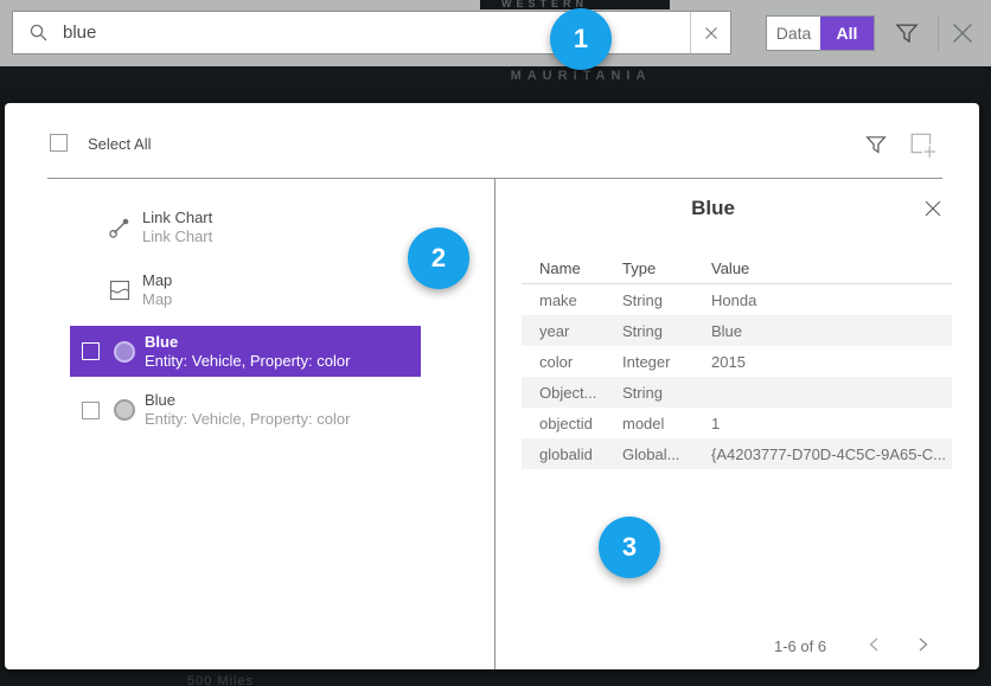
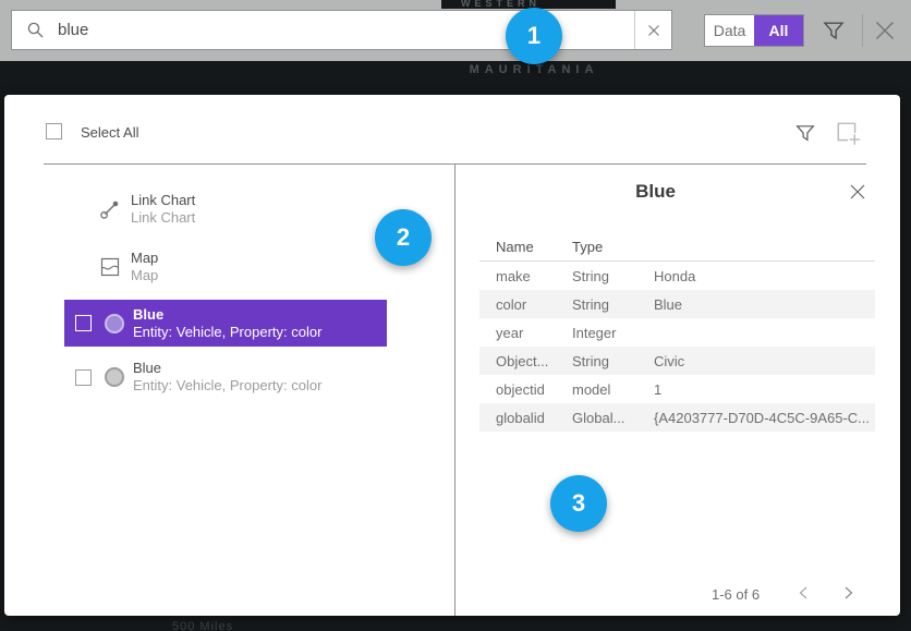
  MAURITANIA
  500 Miles
  blue
  Data
  All
  WESTERN
  Select All
  Link Chart
  Link Chart
  Map
  Map
  Blue
  Entity: Vehicle, Property: color
  Blue
  Entity: Vehicle, Property: color
  Blue
  Name
  Type
- Value
  make
  String
  Honda
- year
+ color
  String
  Blue
- color
+ year
  Integer
- 2015
  Object...
  String
+ Civic
  objectid
  model
  1
  globalid
  Global...
  {A4203777-D70D-4C5C-9A65-C...
  1-6 of 6
  1
  2
  3
